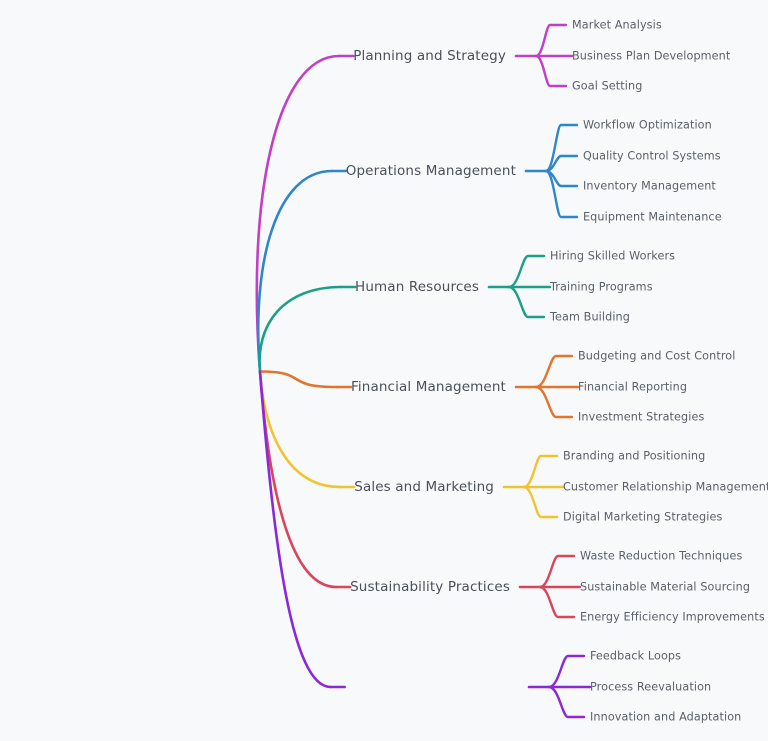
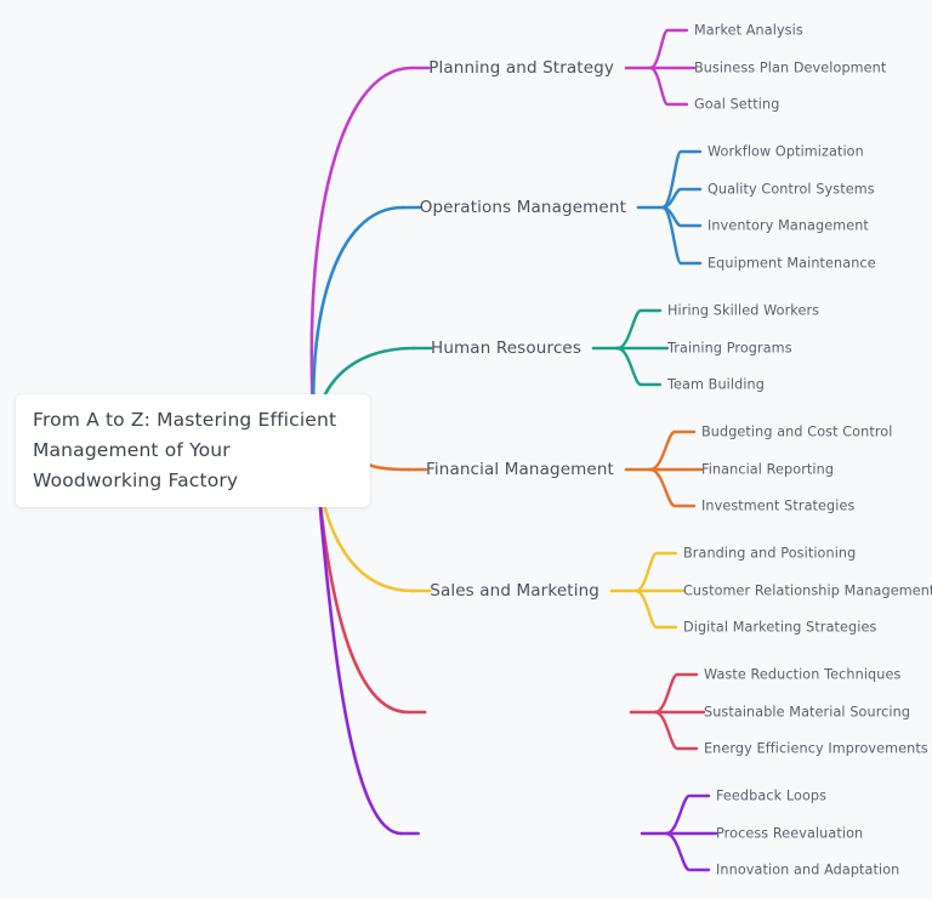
+ From A to Z: Mastering Efficient Management of Your Woodworking Factory
  Planning and Strategy
  Market Analysis
  Business Plan Development
  Goal Setting
  Operations Management
  Workflow Optimization
  Quality Control Systems
  Inventory Management
  Equipment Maintenance
  Human Resources
  Hiring Skilled Workers
  Training Programs
  Team Building
  Financial Management
  Budgeting and Cost Control
  Financial Reporting
  Investment Strategies
  Sales and Marketing
  Branding and Positioning
  Customer Relationship Managemen
  Digital Marketing Strategies
- Sustainability Practices
  Waste Reduction Techniques
  Sustainable Material Sourcing
  Energy Efficiency Improvements
  Feedback Loops
  Process Reevaluation
  Innovation and Adaptation
